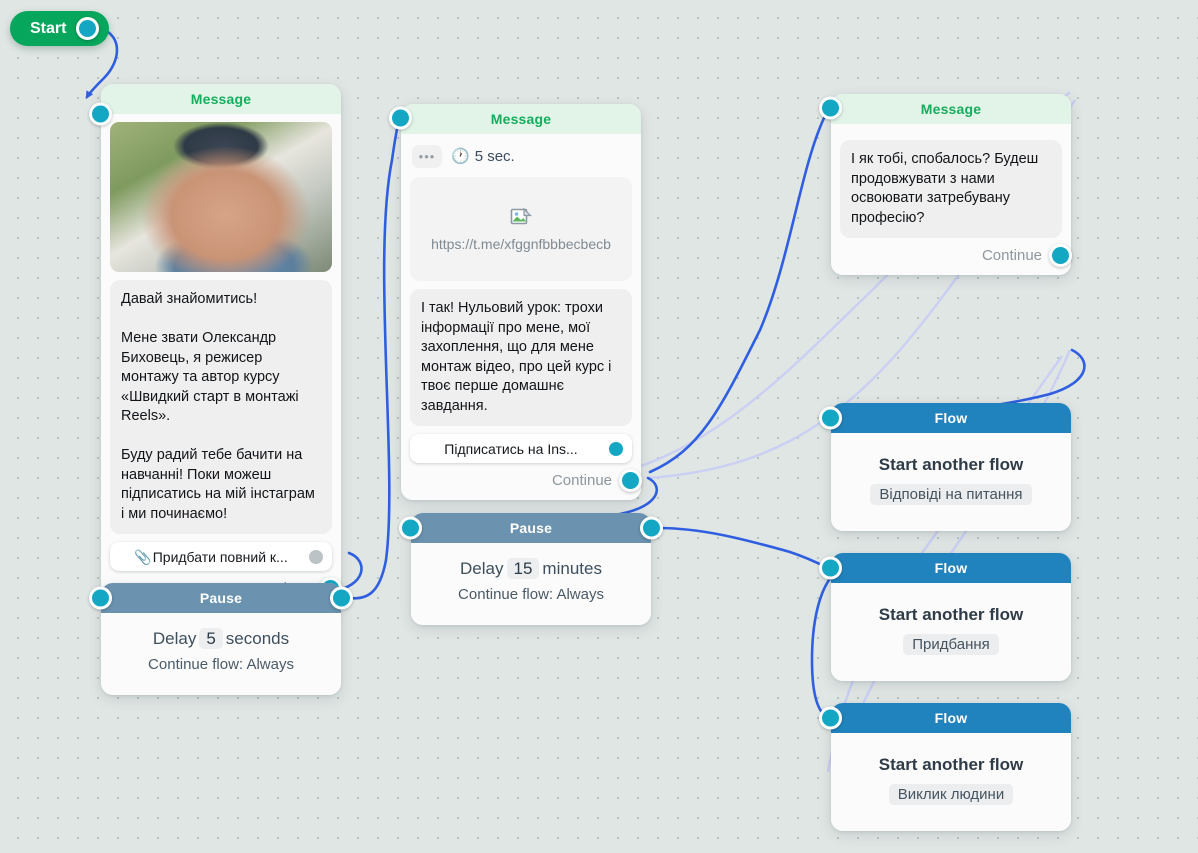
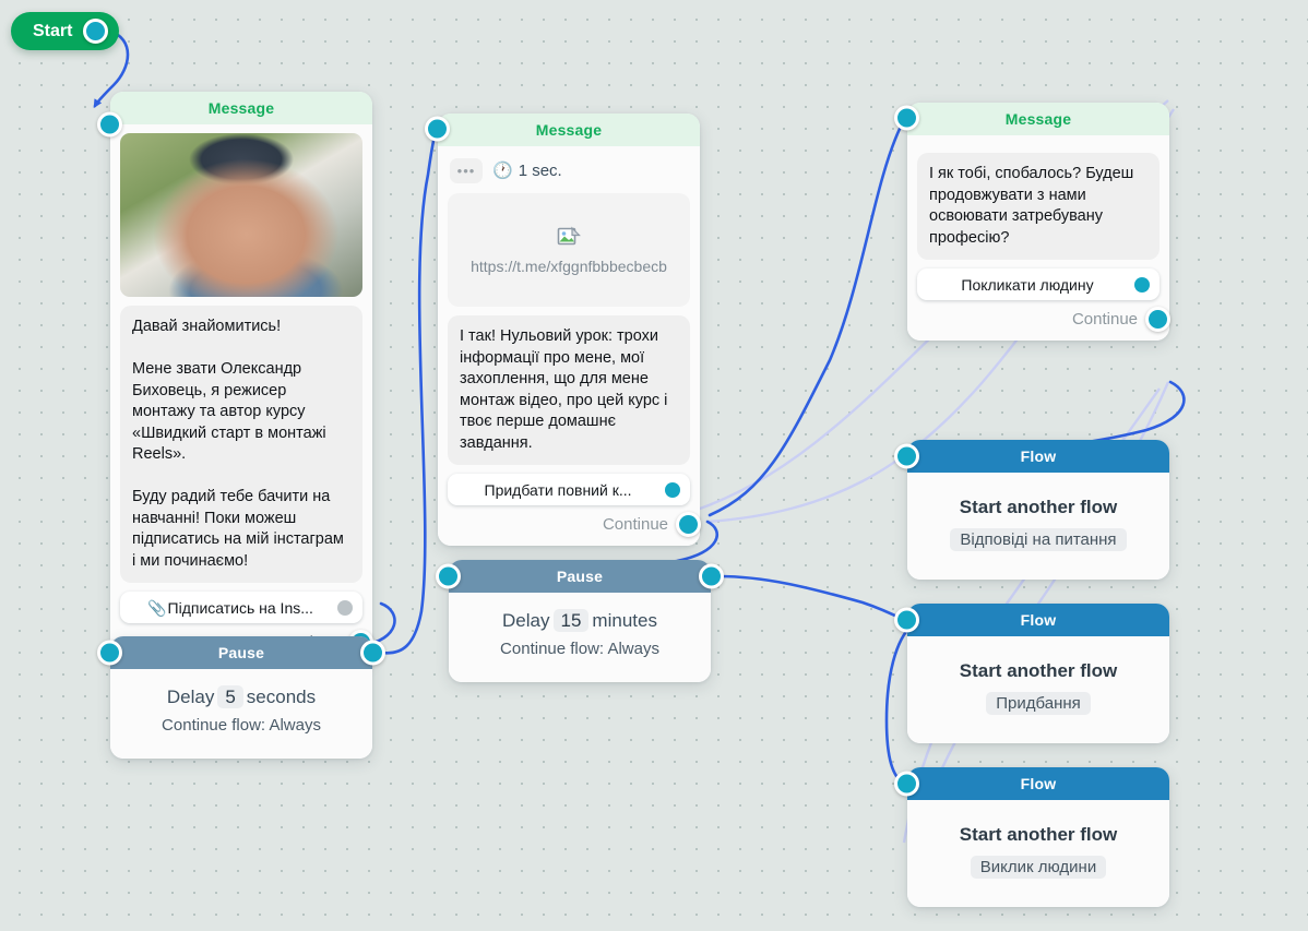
  Start
  Message
  Давай знайомитись!
  Мене звати Олександр Биховець, я режисер монтажу та автор курсу «Швидкий старт в монтажі Reels».
  Буду радий тебе бачити на навчанні! Поки можеш підписатись на мій інстаграм і ми починаємо!
  📎
- Придбати повний к...
+ Підписатись на Ins...
  Message
  •••
  🕐
- 5 sec.
+ 1 sec.
  https://t.me/xfggnfbbbecbecb
  І так! Нульовий урок: трохи інформації про мене, мої захоплення, що для мене монтаж відео, про цей курс і твоє перше домашнє завдання.
- Підписатись на Ins...
+ Придбати повний к...
  Continue
  Message
  І як тобі, спобалось? Будеш продовжувати з нами освоювати затребувану професію?
+ Покликати людину
  Continue
  Pause
  Delay 5 seconds
  Continue flow: Always
  Pause
  Delay 15 minutes
  Continue flow: Always
  Flow
  Start another flow
  Відповіді на питання
  Flow
  Start another flow
  Придбання
  Flow
  Start another flow
  Виклик людини
